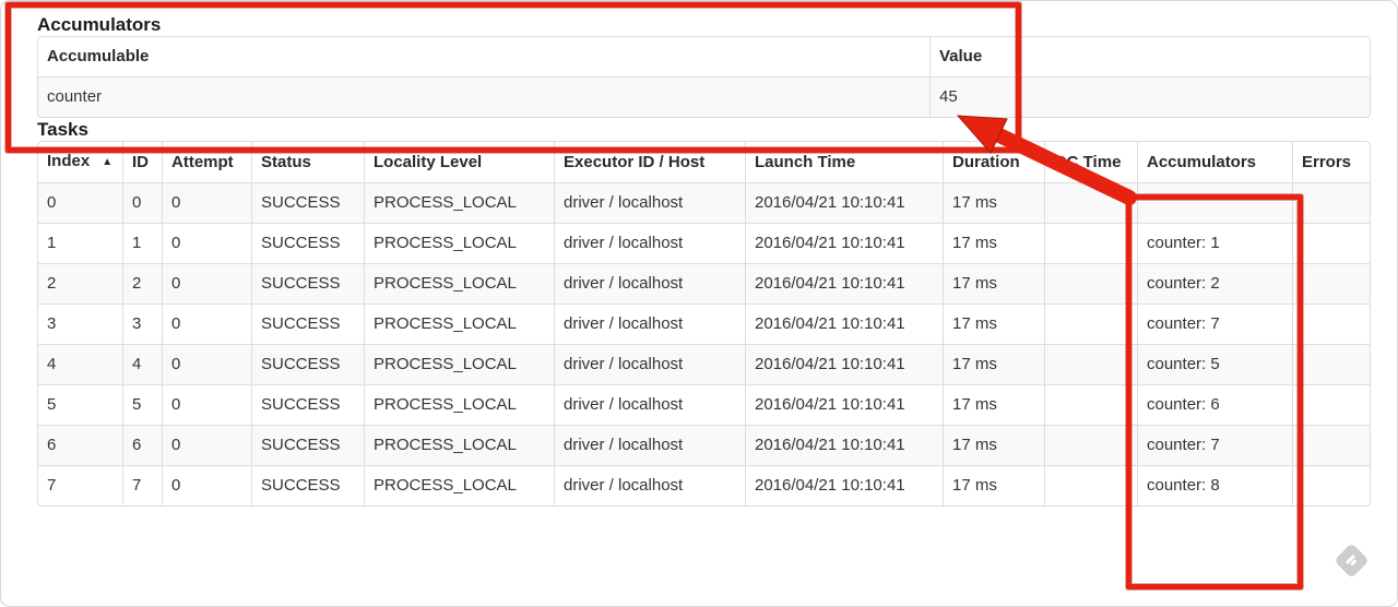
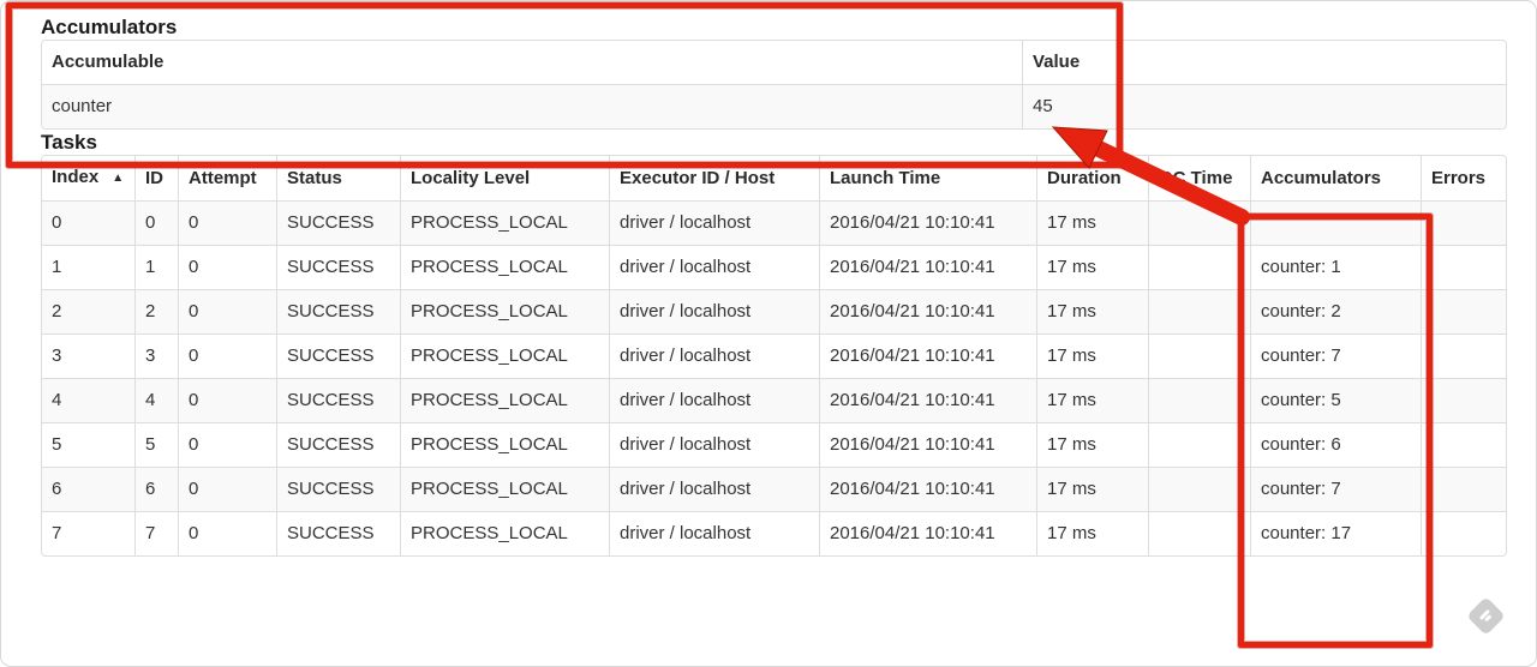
  Accumulators
  Accumulable	Value
  counter	45
  Tasks
  Index ▲	ID	Attempt	Status	Locality Level	Executor ID / Host	Launch Time	Duration	C Time	Accumulators	Errors
  0	0	0	SUCCESS	PROCESS_LOCAL	driver / localhost	2016/04/21 10:10:41	17 ms
  1	1	0	SUCCESS	PROCESS_LOCAL	driver / localhost	2016/04/21 10:10:41	17 ms		counter: 1
  2	2	0	SUCCESS	PROCESS_LOCAL	driver / localhost	2016/04/21 10:10:41	17 ms		counter: 2
  3	3	0	SUCCESS	PROCESS_LOCAL	driver / localhost	2016/04/21 10:10:41	17 ms		counter: 7
  4	4	0	SUCCESS	PROCESS_LOCAL	driver / localhost	2016/04/21 10:10:41	17 ms		counter: 5
  5	5	0	SUCCESS	PROCESS_LOCAL	driver / localhost	2016/04/21 10:10:41	17 ms		counter: 6
  6	6	0	SUCCESS	PROCESS_LOCAL	driver / localhost	2016/04/21 10:10:41	17 ms		counter: 7
- 7	7	0	SUCCESS	PROCESS_LOCAL	driver / localhost	2016/04/21 10:10:41	17 ms		counter: 8
+ 7	7	0	SUCCESS	PROCESS_LOCAL	driver / localhost	2016/04/21 10:10:41	17 ms		counter: 17
